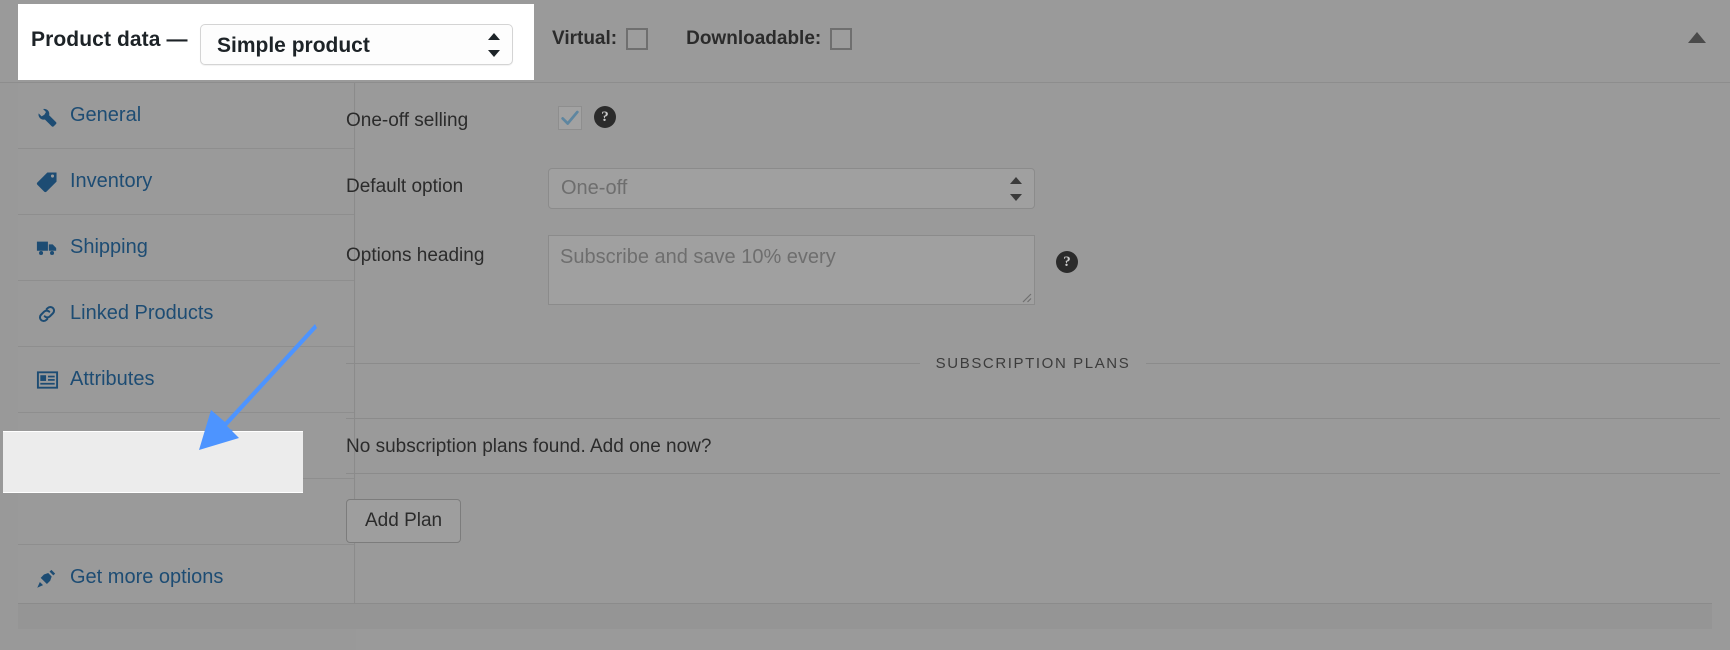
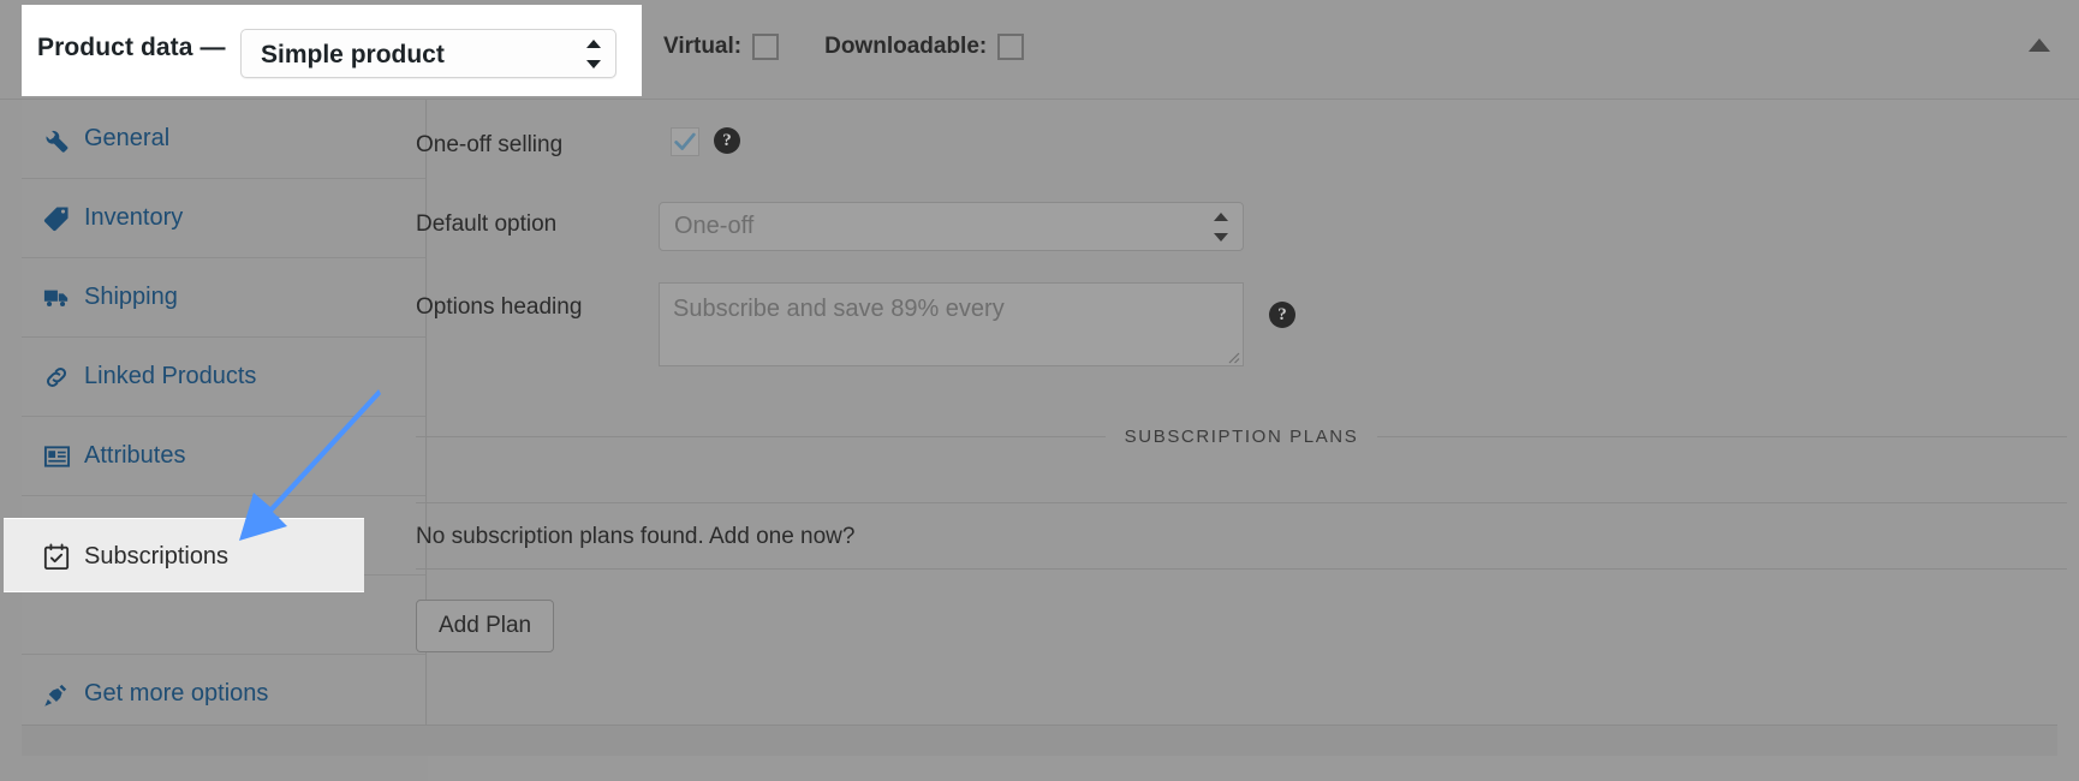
  Product data —
  Simple product
  Virtual:
  Downloadable:
  General
  Inventory
  Shipping
  Linked Products
  Attributes
  Get more options
+ Subscriptions
  One-off selling
  ?
  Default option
  One-off
  Options heading
- Subscribe and save 10% every
+ Subscribe and save 89% every
  ?
  SUBSCRIPTION PLANS
  No subscription plans found. Add one now?
  Add Plan
